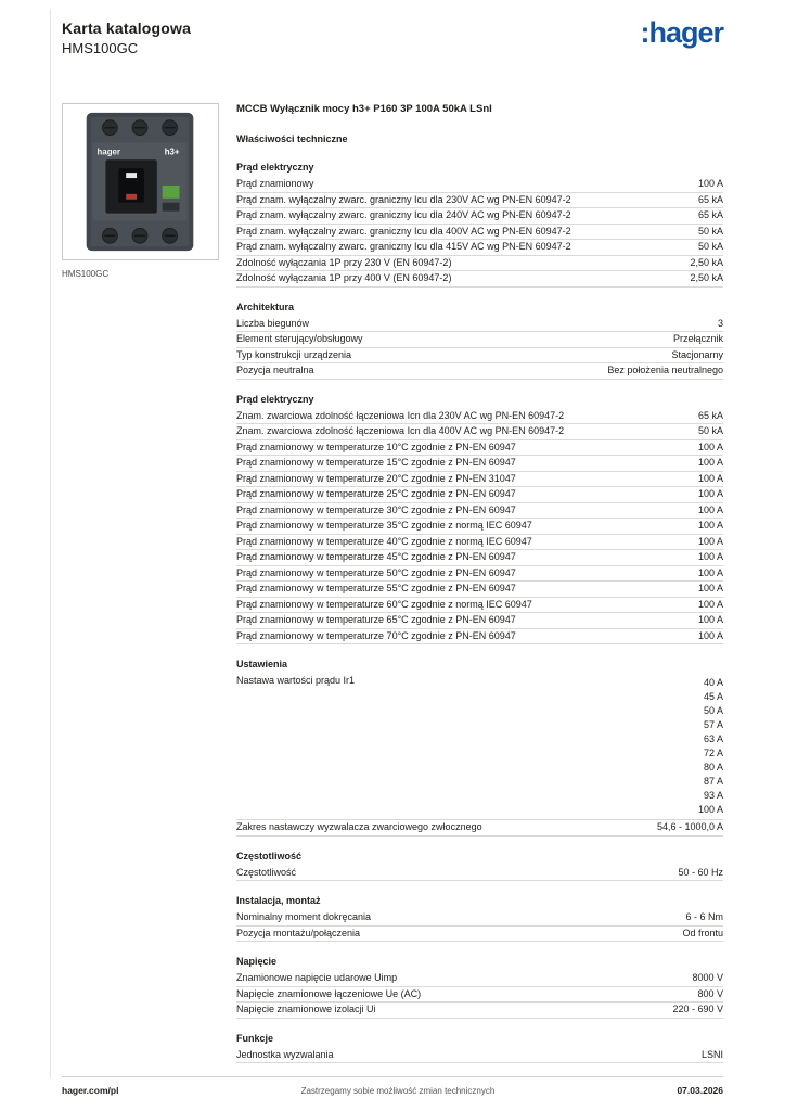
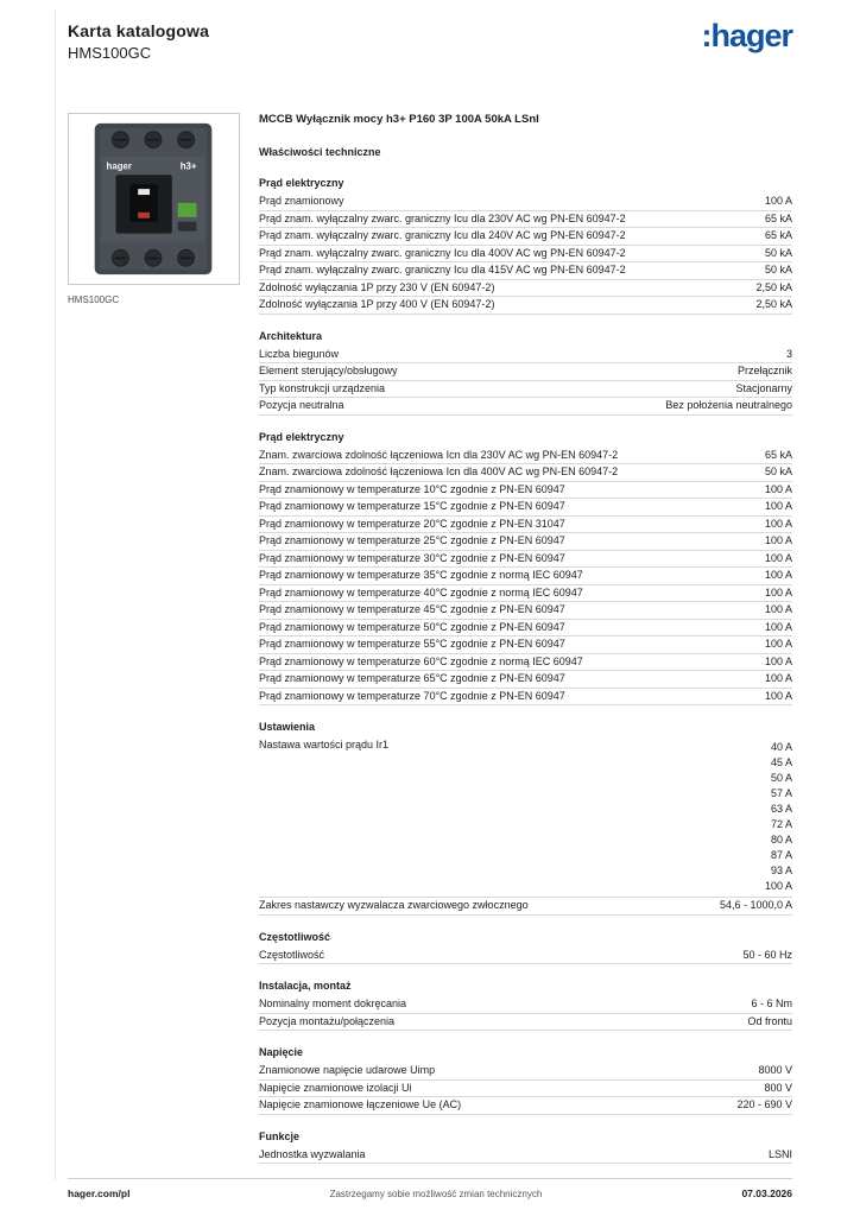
  Karta katalogowa
  HMS100GC
  :hager
  hager
  h3+
  HMS100GC
  MCCB Wyłącznik mocy h3+ P160 3P 100A 50kA LSnI
  Właściwości techniczne
  Prąd elektryczny
  Prąd znamionowy
  100 A
  Prąd znam. wyłączalny zwarc. graniczny Icu dla 230V AC wg PN-EN 60947-2
  65 kA
  Prąd znam. wyłączalny zwarc. graniczny Icu dla 240V AC wg PN-EN 60947-2
  65 kA
  Prąd znam. wyłączalny zwarc. graniczny Icu dla 400V AC wg PN-EN 60947-2
  50 kA
  Prąd znam. wyłączalny zwarc. graniczny Icu dla 415V AC wg PN-EN 60947-2
  50 kA
  Zdolność wyłączania 1P przy 230 V (EN 60947-2)
  2,50 kA
  Zdolność wyłączania 1P przy 400 V (EN 60947-2)
  2,50 kA
  Architektura
  Liczba biegunów
  3
  Element sterujący/obsługowy
  Przełącznik
  Typ konstrukcji urządzenia
  Stacjonarny
  Pozycja neutralna
  Bez położenia neutralnego
  Prąd elektryczny
  Znam. zwarciowa zdolność łączeniowa Icn dla 230V AC wg PN-EN 60947-2
  65 kA
  Znam. zwarciowa zdolność łączeniowa Icn dla 400V AC wg PN-EN 60947-2
  50 kA
  Prąd znamionowy w temperaturze 10°C zgodnie z PN-EN 60947
  100 A
  Prąd znamionowy w temperaturze 15°C zgodnie z PN-EN 60947
  100 A
  Prąd znamionowy w temperaturze 20°C zgodnie z PN-EN 31047
  100 A
  Prąd znamionowy w temperaturze 25°C zgodnie z PN-EN 60947
  100 A
  Prąd znamionowy w temperaturze 30°C zgodnie z PN-EN 60947
  100 A
  Prąd znamionowy w temperaturze 35°C zgodnie z normą IEC 60947
  100 A
  Prąd znamionowy w temperaturze 40°C zgodnie z normą IEC 60947
  100 A
  Prąd znamionowy w temperaturze 45°C zgodnie z PN-EN 60947
  100 A
  Prąd znamionowy w temperaturze 50°C zgodnie z PN-EN 60947
  100 A
  Prąd znamionowy w temperaturze 55°C zgodnie z PN-EN 60947
  100 A
  Prąd znamionowy w temperaturze 60°C zgodnie z normą IEC 60947
  100 A
  Prąd znamionowy w temperaturze 65°C zgodnie z PN-EN 60947
  100 A
  Prąd znamionowy w temperaturze 70°C zgodnie z PN-EN 60947
  100 A
  Ustawienia
  Nastawa wartości prądu Ir1
  40 A
  45 A
  50 A
  57 A
  63 A
  72 A
  80 A
  87 A
  93 A
  100 A
  Zakres nastawczy wyzwalacza zwarciowego zwłocznego
  54,6 - 1000,0 A
  Częstotliwość
  Częstotliwość
  50 - 60 Hz
  Instalacja, montaż
  Nominalny moment dokręcania
  6 - 6 Nm
  Pozycja montażu/połączenia
  Od frontu
  Napięcie
  Znamionowe napięcie udarowe Uimp
  8000 V
- Napięcie znamionowe łączeniowe Ue (AC)
+ Napięcie znamionowe izolacji Ui
  800 V
- Napięcie znamionowe izolacji Ui
+ Napięcie znamionowe łączeniowe Ue (AC)
  220 - 690 V
  Funkcje
  Jednostka wyzwalania
  LSNI
  hager.com/pl
  Zastrzegamy sobie możliwość zmian technicznych
  07.03.2026
